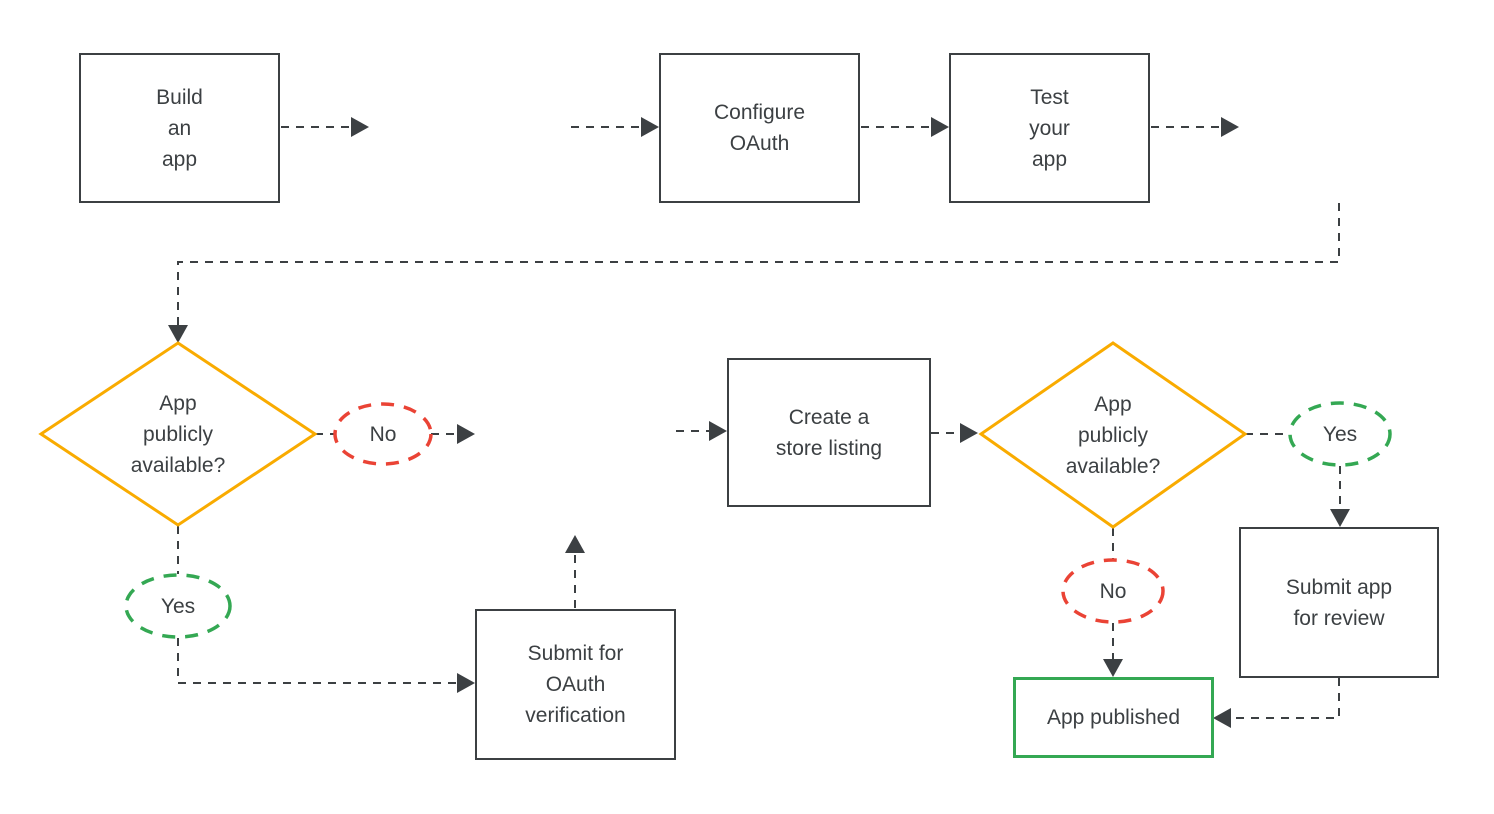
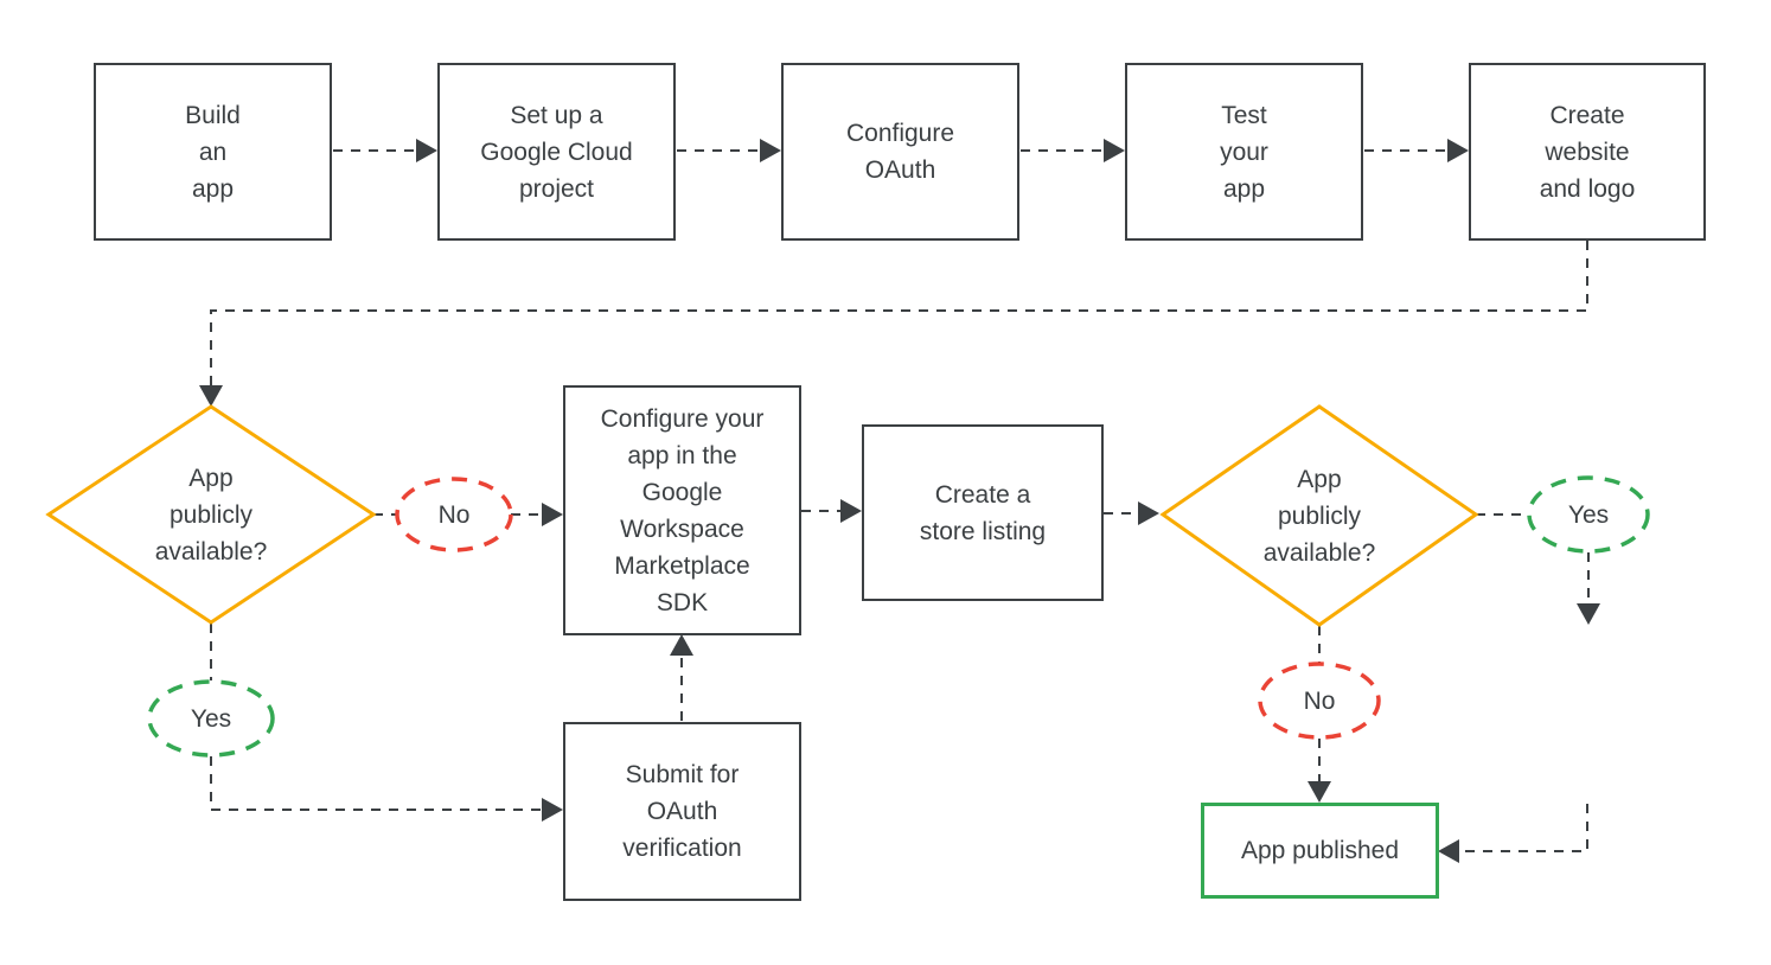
  Build
  an
  app
+ Set up a
+ Google Cloud
+ project
  Configure
  OAuth
  Test
  your
  app
+ Create
+ website
+ and logo
+ Configure your
+ app in the
+ Google
+ Workspace
+ Marketplace
+ SDK
  Create a
  store listing
- Submit app
- for review
  App published
  Submit for
  OAuth
  verification
  App
  publicly
  available?
  App
  publicly
  available?
  No
  Yes
  Yes
  No
